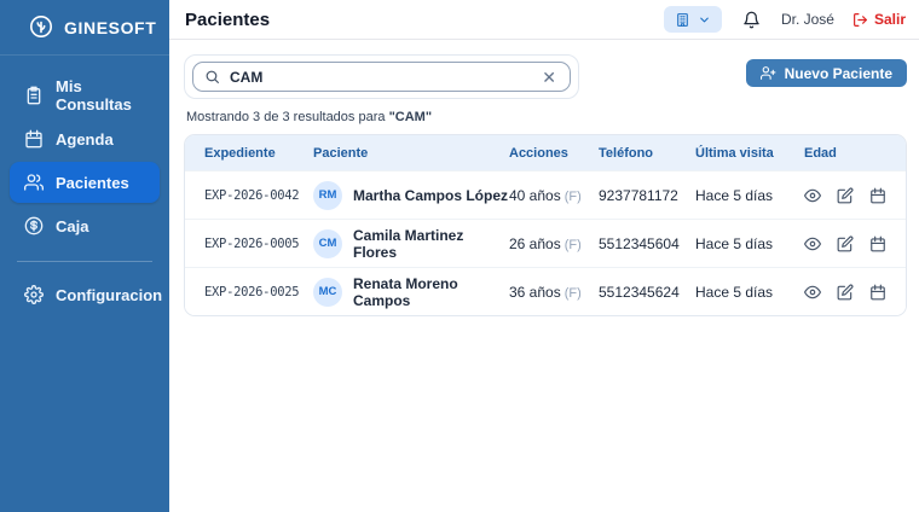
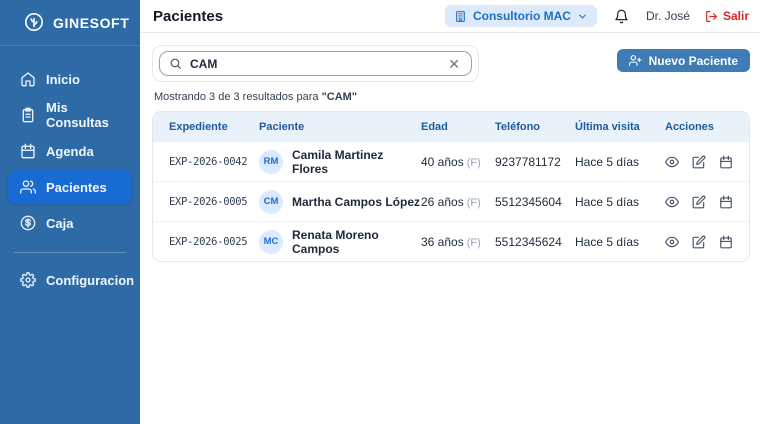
  GINESOFT
+ Inicio
  Mis Consultas
  Agenda
  Pacientes
  Caja
  Configuracion
  Pacientes
+ Consultorio MAC
  Dr. José
  Salir
  CAM
  ✕
  Nuevo Paciente
  Mostrando 3 de 3 resultados para "CAM"
  Expediente
  Paciente
- Acciones
+ Edad
  Teléfono
  Última visita
- Edad
+ Acciones
  EXP-2026-0042
  RM
- Martha Campos López
+ Camila Martinez Flores
  40 años (F)
  9237781172
  Hace 5 días
  EXP-2026-0005
  CM
- Camila Martinez Flores
+ Martha Campos López
  26 años (F)
  5512345604
  Hace 5 días
  EXP-2026-0025
  MC
  Renata Moreno Campos
  36 años (F)
  5512345624
  Hace 5 días
